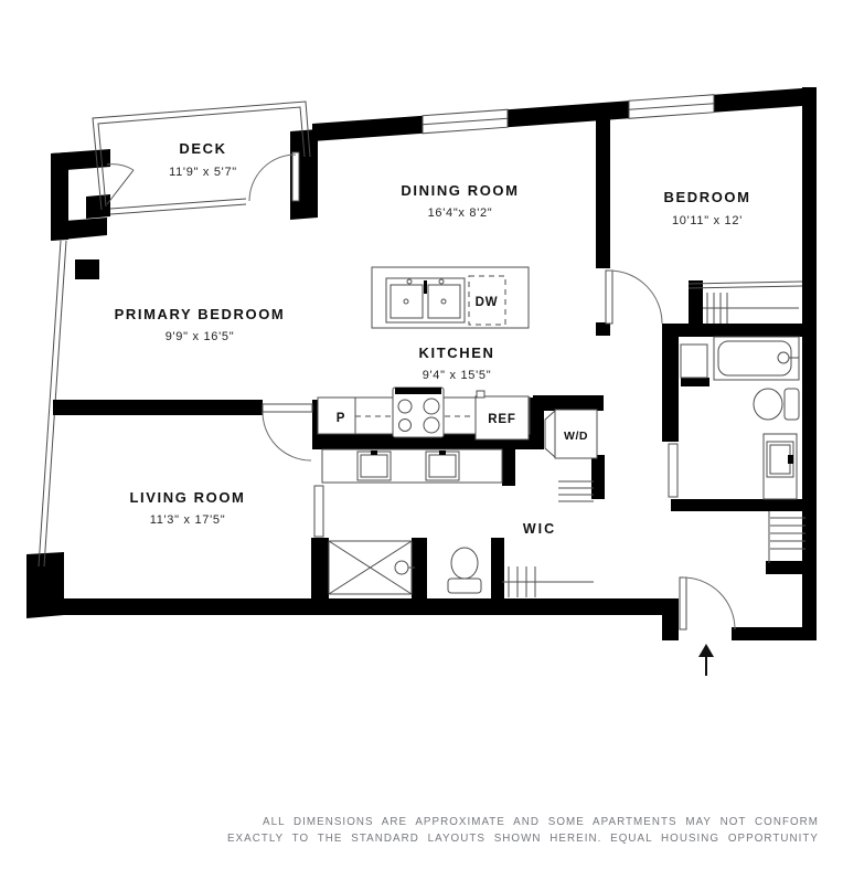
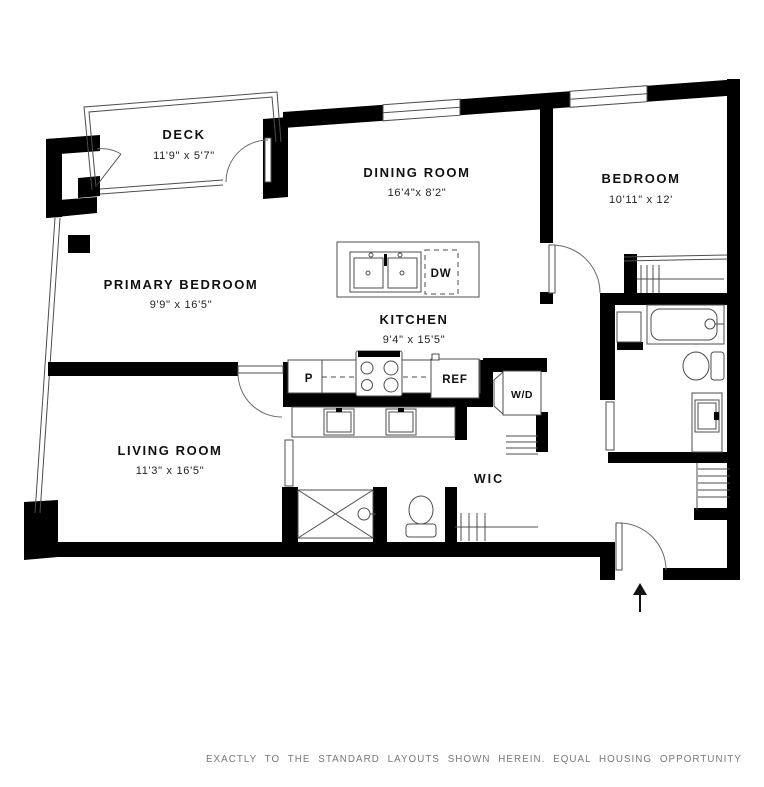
  DW
  P
  REF
  W/D
  DECK
  11'9" x 5'7"
  DINING ROOM
  16'4"x 8'2"
  BEDROOM
  10'11" x 12'
  PRIMARY BEDROOM
  9'9" x 16'5"
  KITCHEN
  9'4" x 15'5"
  LIVING ROOM
- 11'3" x 17'5"
+ 11'3" x 16'5"
  WIC
- ALL DIMENSIONS ARE APPROXIMATE AND SOME APARTMENTS MAY NOT CONFORM
  EXACTLY TO THE STANDARD LAYOUTS SHOWN HEREIN. EQUAL HOUSING OPPORTUNITY
